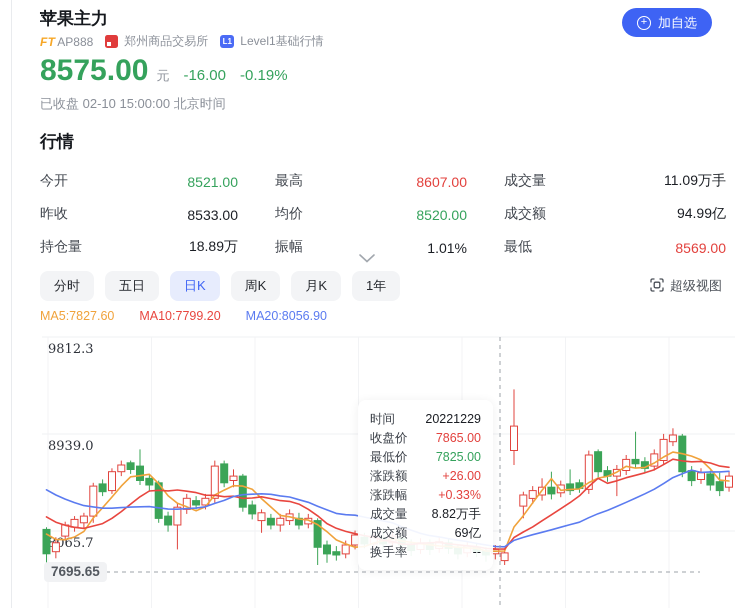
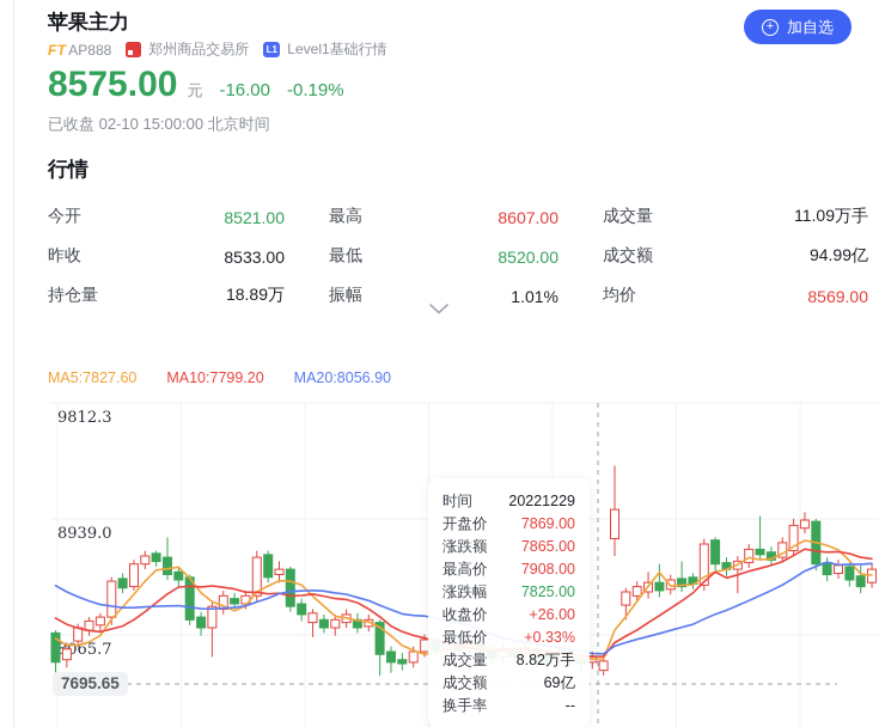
  苹果主力
  +
  加自选
  FT
  AP888
  郑州商品交易所
  L1
  Level1基础行情
  8575.00
  元
  -16.00
  -0.19%
  已收盘 02-10 15:00:00 北京时间
  行情
  今开
  8521.00
  最高
  8607.00
  成交量
  11.09万手
  昨收
  8533.00
- 均价
+ 最低
  8520.00
  成交额
  94.99亿
  持仓量
  18.89万
  振幅
  1.01%
- 最低
+ 均价
  8569.00
- 分时
- 五日
- 日K
- 周K
- 月K
- 1年
- 超级视图
  MA5:7827.60
  MA10:7799.20
  MA20:8056.90
  9812.3
  8939.0
  065.7
  7695.65
  时间
  20221229
+ 开盘价
+ 7869.00
- 收盘价
+ 涨跌额
  7865.00
+ 最高价
+ 7908.00
- 最低价
+ 涨跌幅
  7825.00
- 涨跌额
+ 收盘价
  +26.00
- 涨跌幅
+ 最低价
  +0.33%
  成交量
  8.82万手
  成交额
  69亿
  换手率
  --
